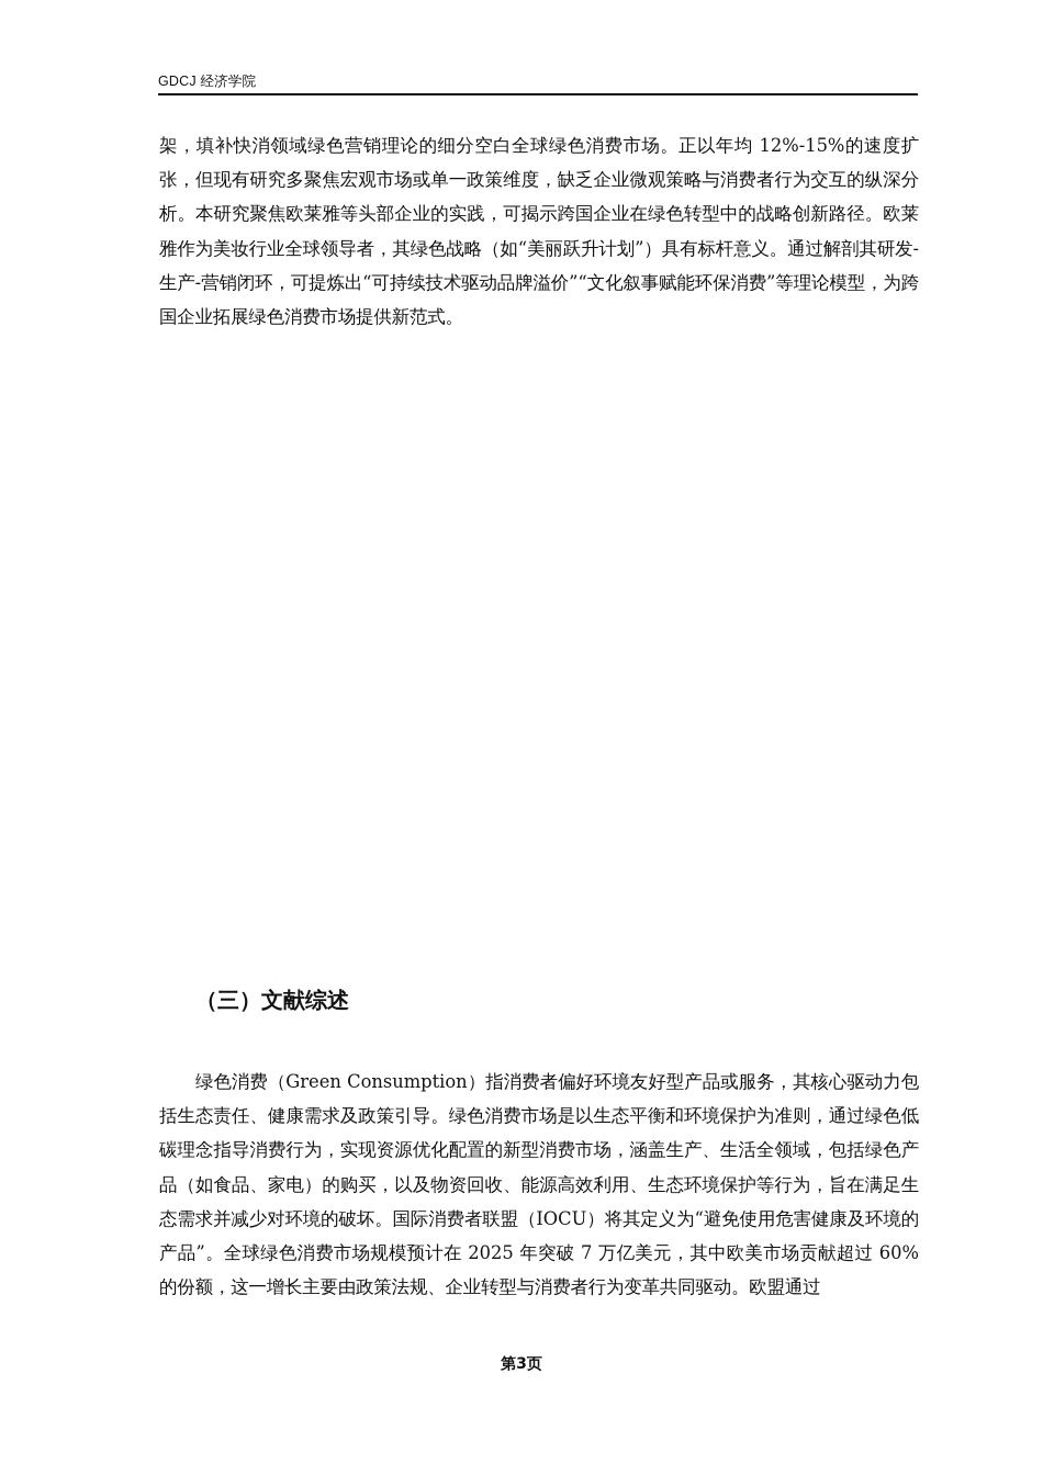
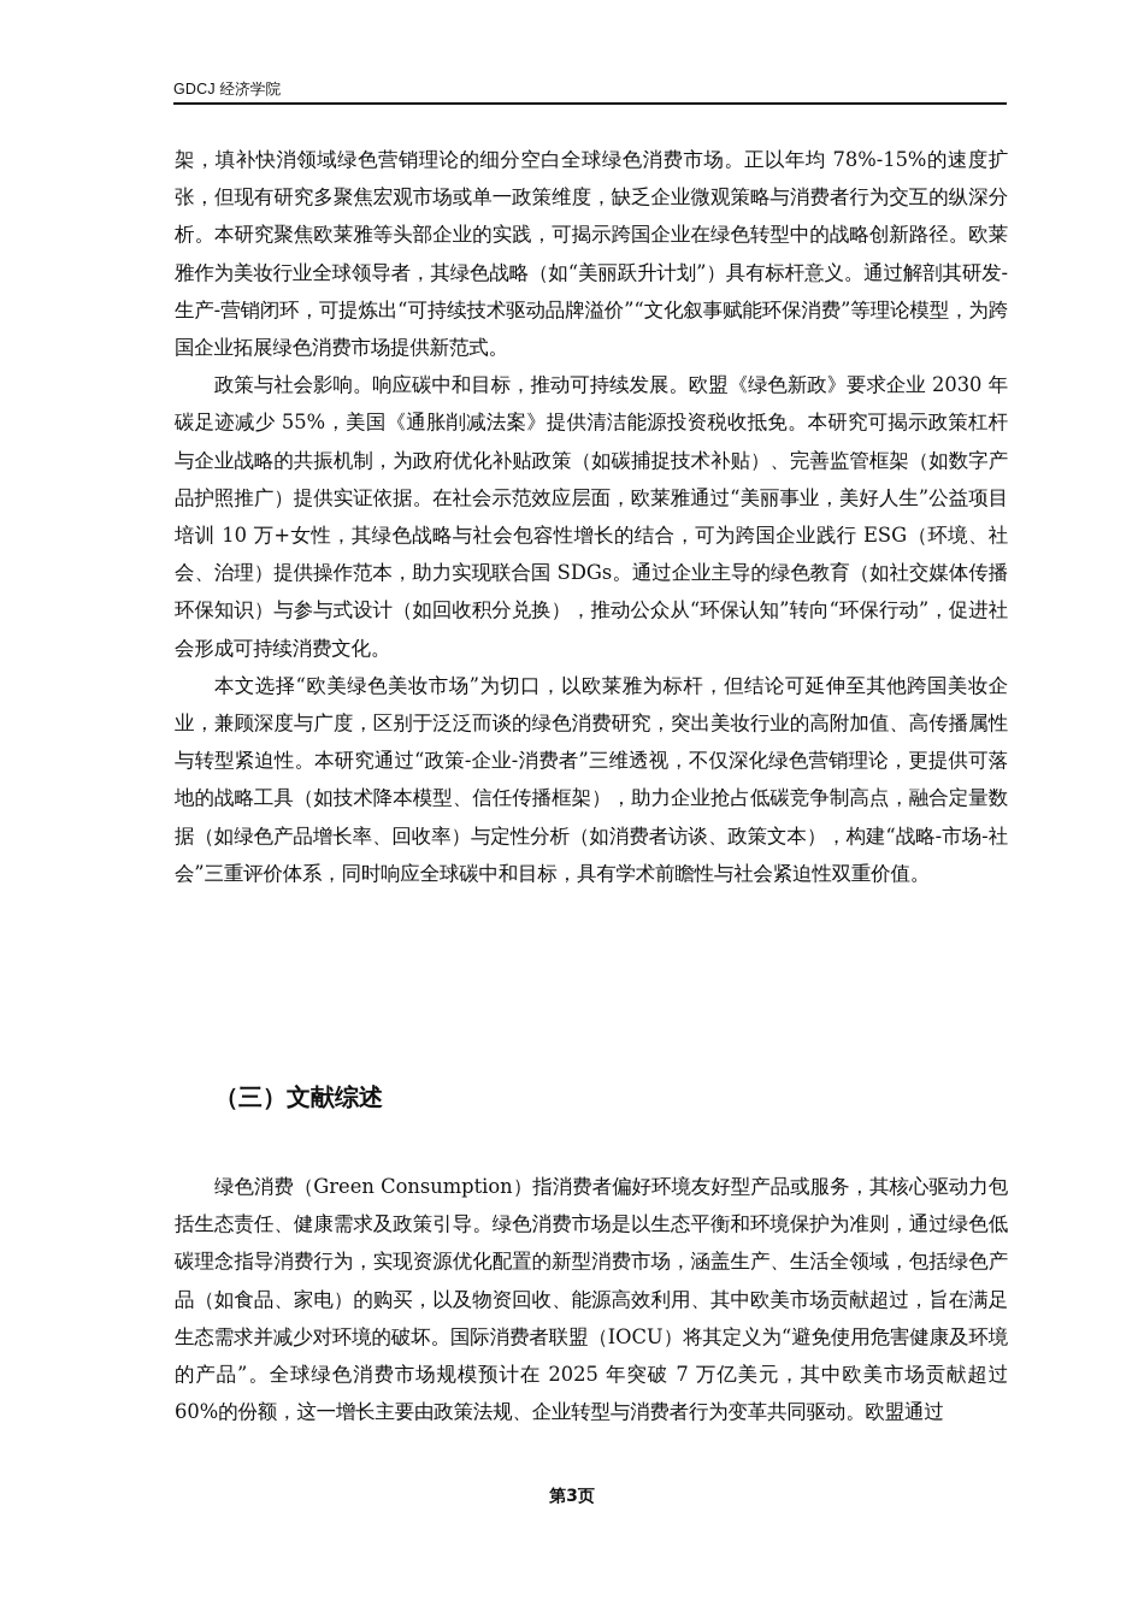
  GDCJ 经济学院
- 架，填补快消领域绿色营销理论的细分空白全球绿色消费市场。正以年均 12%-15%的速度扩张，但现有研究多聚焦宏观市场或单一政策维度，缺乏企业微观策略与消费者行为交互的纵深分析。本研究聚焦欧莱雅等头部企业的实践，可揭示跨国企业在绿色转型中的战略创新路径。欧莱雅作为美妆行业全球领导者，其绿色战略（如“美丽跃升计划”）具有标杆意义。通过解剖其研发-生产-营销闭环，可提炼出“可持续技术驱动品牌溢价”“文化叙事赋能环保消费”等理论模型，为跨国企业拓展绿色消费市场提供新范式。
+ 架，填补快消领域绿色营销理论的细分空白全球绿色消费市场。正以年均 78%-15%的速度扩张，但现有研究多聚焦宏观市场或单一政策维度，缺乏企业微观策略与消费者行为交互的纵深分析。本研究聚焦欧莱雅等头部企业的实践，可揭示跨国企业在绿色转型中的战略创新路径。欧莱雅作为美妆行业全球领导者，其绿色战略（如“美丽跃升计划”）具有标杆意义。通过解剖其研发-生产-营销闭环，可提炼出“可持续技术驱动品牌溢价”“文化叙事赋能环保消费”等理论模型，为跨国企业拓展绿色消费市场提供新范式。
+ 政策与社会影响。响应碳中和目标，推动可持续发展。欧盟《绿色新政》要求企业 2030 年碳足迹减少 55%，美国《通胀削减法案》提供清洁能源投资税收抵免。本研究可揭示政策杠杆与企业战略的共振机制，为政府优化补贴政策（如碳捕捉技术补贴）、完善监管框架（如数字产品护照推广）提供实证依据。在社会示范效应层面，欧莱雅通过“美丽事业，美好人生”公益项目培训 10 万+女性，其绿色战略与社会包容性增长的结合，可为跨国企业践行 ESG（环境、社会、治理）提供操作范本，助力实现联合国 SDGs。通过企业主导的绿色教育（如社交媒体传播环保知识）与参与式设计（如回收积分兑换），推动公众从“环保认知”转向“环保行动”，促进社会形成可持续消费文化。
+ 本文选择“欧美绿色美妆市场”为切口，以欧莱雅为标杆，但结论可延伸至其他跨国美妆企业，兼顾深度与广度，区别于泛泛而谈的绿色消费研究，突出美妆行业的高附加值、高传播属性与转型紧迫性。本研究通过“政策-企业-消费者”三维透视，不仅深化绿色营销理论，更提供可落地的战略工具（如技术降本模型、信任传播框架），助力企业抢占低碳竞争制高点，融合定量数据（如绿色产品增长率、回收率）与定性分析（如消费者访谈、政策文本），构建“战略-市场-社会”三重评价体系，同时响应全球碳中和目标，具有学术前瞻性与社会紧迫性双重价值。
  （三）文献综述
- 绿色消费（Green Consumption）指消费者偏好环境友好型产品或服务，其核心驱动力包括生态责任、健康需求及政策引导。绿色消费市场是以生态平衡和环境保护为准则，通过绿色低碳理念指导消费行为，实现资源优化配置的新型消费市场，涵盖生产、生活全领域，包括绿色产品（如食品、家电）的购买，以及物资回收、能源高效利用、生态环境保护等行为，旨在满足生态需求并减少对环境的破坏。国际消费者联盟（IOCU）将其定义为“避免使用危害健康及环境的产品”。全球绿色消费市场规模预计在 2025 年突破 7 万亿美元，其中欧美市场贡献超过 60%的份额，这一增长主要由政策法规、企业转型与消费者行为变革共同驱动。欧盟通过
+ 绿色消费（Green Consumption）指消费者偏好环境友好型产品或服务，其核心驱动力包括生态责任、健康需求及政策引导。绿色消费市场是以生态平衡和环境保护为准则，通过绿色低碳理念指导消费行为，实现资源优化配置的新型消费市场，涵盖生产、生活全领域，包括绿色产品（如食品、家电）的购买，以及物资回收、能源高效利用、其中欧美市场贡献超过，旨在满足生态需求并减少对环境的破坏。国际消费者联盟（IOCU）将其定义为“避免使用危害健康及环境的产品”。全球绿色消费市场规模预计在 2025 年突破 7 万亿美元，其中欧美市场贡献超过 60%的份额，这一增长主要由政策法规、企业转型与消费者行为变革共同驱动。欧盟通过
  第3页
